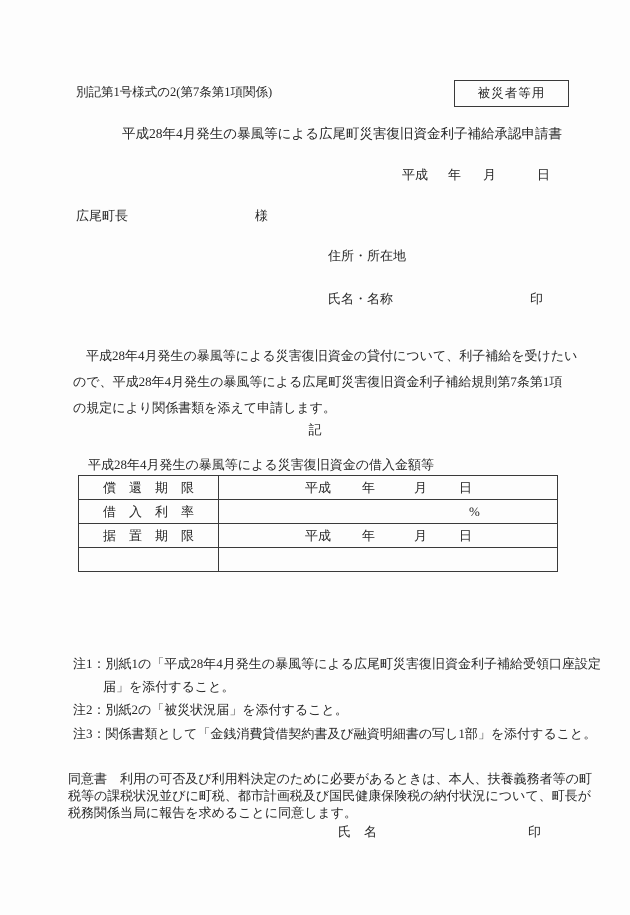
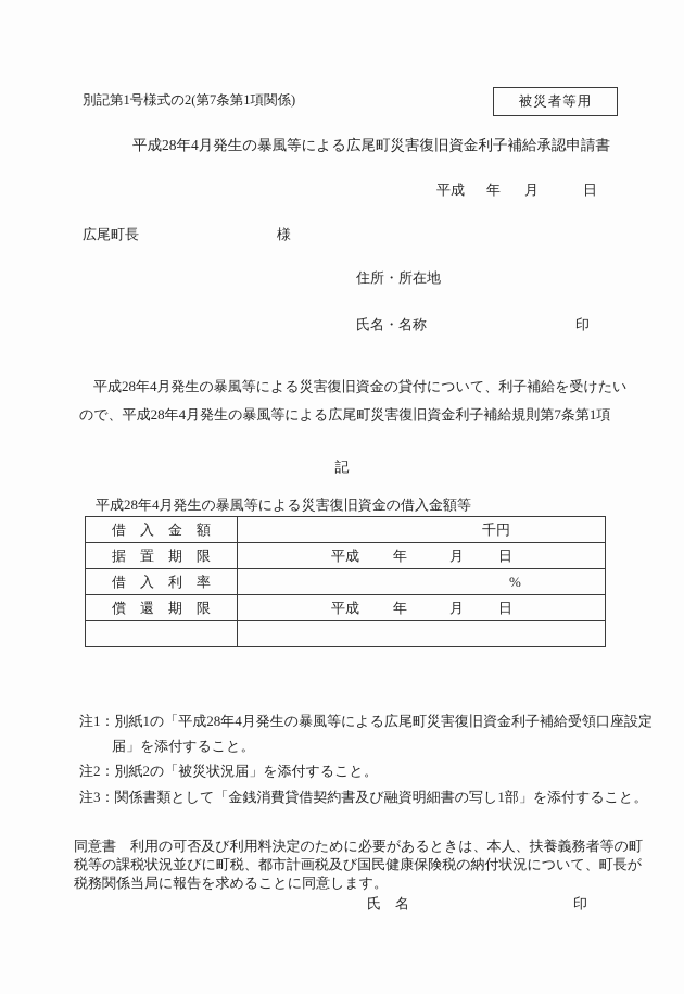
  別記第1号様式の2(第7条第1項関係)
  被災者等用
  平成28年4月発生の暴風等による広尾町災害復旧資金利子補給承認申請書
  平成
  年
  月
  日
  広尾町長
  様
  住所・所在地
  氏名・名称
  印
  平成28年4月発生の暴風等による災害復旧資金の貸付について、利子補給を受けたい
  ので、平成28年4月発生の暴風等による広尾町災害復旧資金利子補給規則第7条第1項
- の規定により関係書類を添えて申請します。
  記
  平成28年4月発生の暴風等による災害復旧資金の借入金額等
+ 借 入 金 額	千円
- 償 還 期 限	平成 年 月 日
+ 据 置 期 限	平成 年 月 日
  借 入 利 率	%
- 据 置 期 限	平成 年 月 日
+ 償 還 期 限	平成 年 月 日
  注1：別紙1の「平成28年4月発生の暴風等による広尾町災害復旧資金利子補給受領口座設定
  届」を添付すること。
  注2：別紙2の「被災状況届」を添付すること。
  注3：関係書類として「金銭消費貸借契約書及び融資明細書の写し1部」を添付すること。
  同意書 利用の可否及び利用料決定のために必要があるときは、本人、扶養義務者等の町
  税等の課税状況並びに町税、都市計画税及び国民健康保険税の納付状況について、町長が
  税務関係当局に報告を求めることに同意します。
  氏 名
  印
